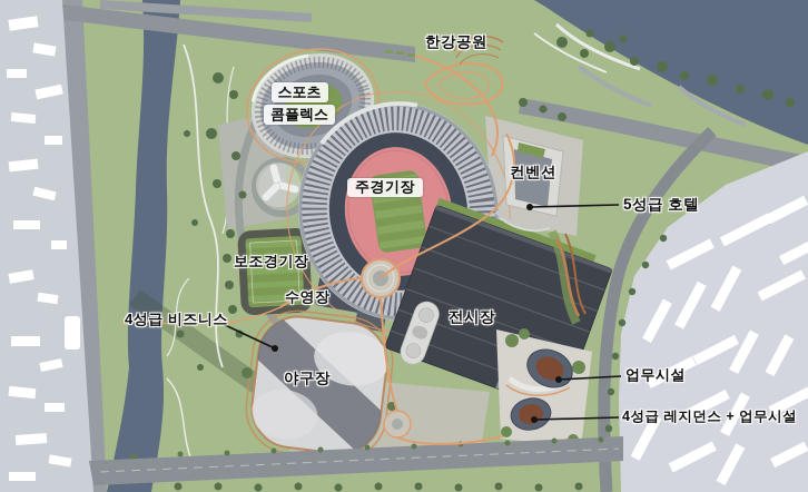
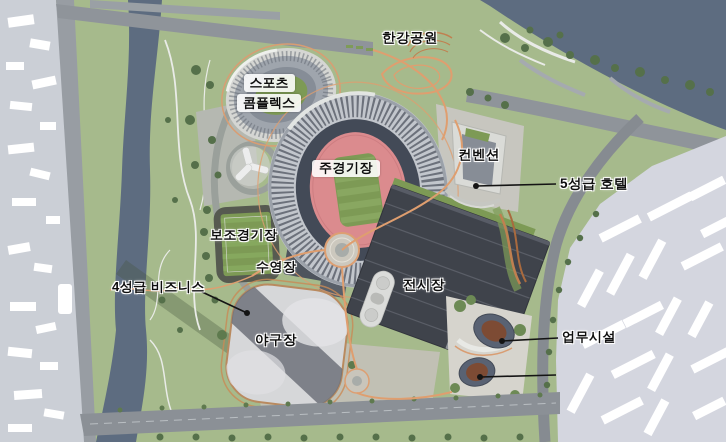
  한강공원
  스포츠
  콤플렉스
  주경기장
  컨벤션
  5성급 호텔
  보조경기장
  수영장
  4성급 비즈니스
  전시장
  야구장
  업무시설
- 4성급 레지던스 + 업무시설
